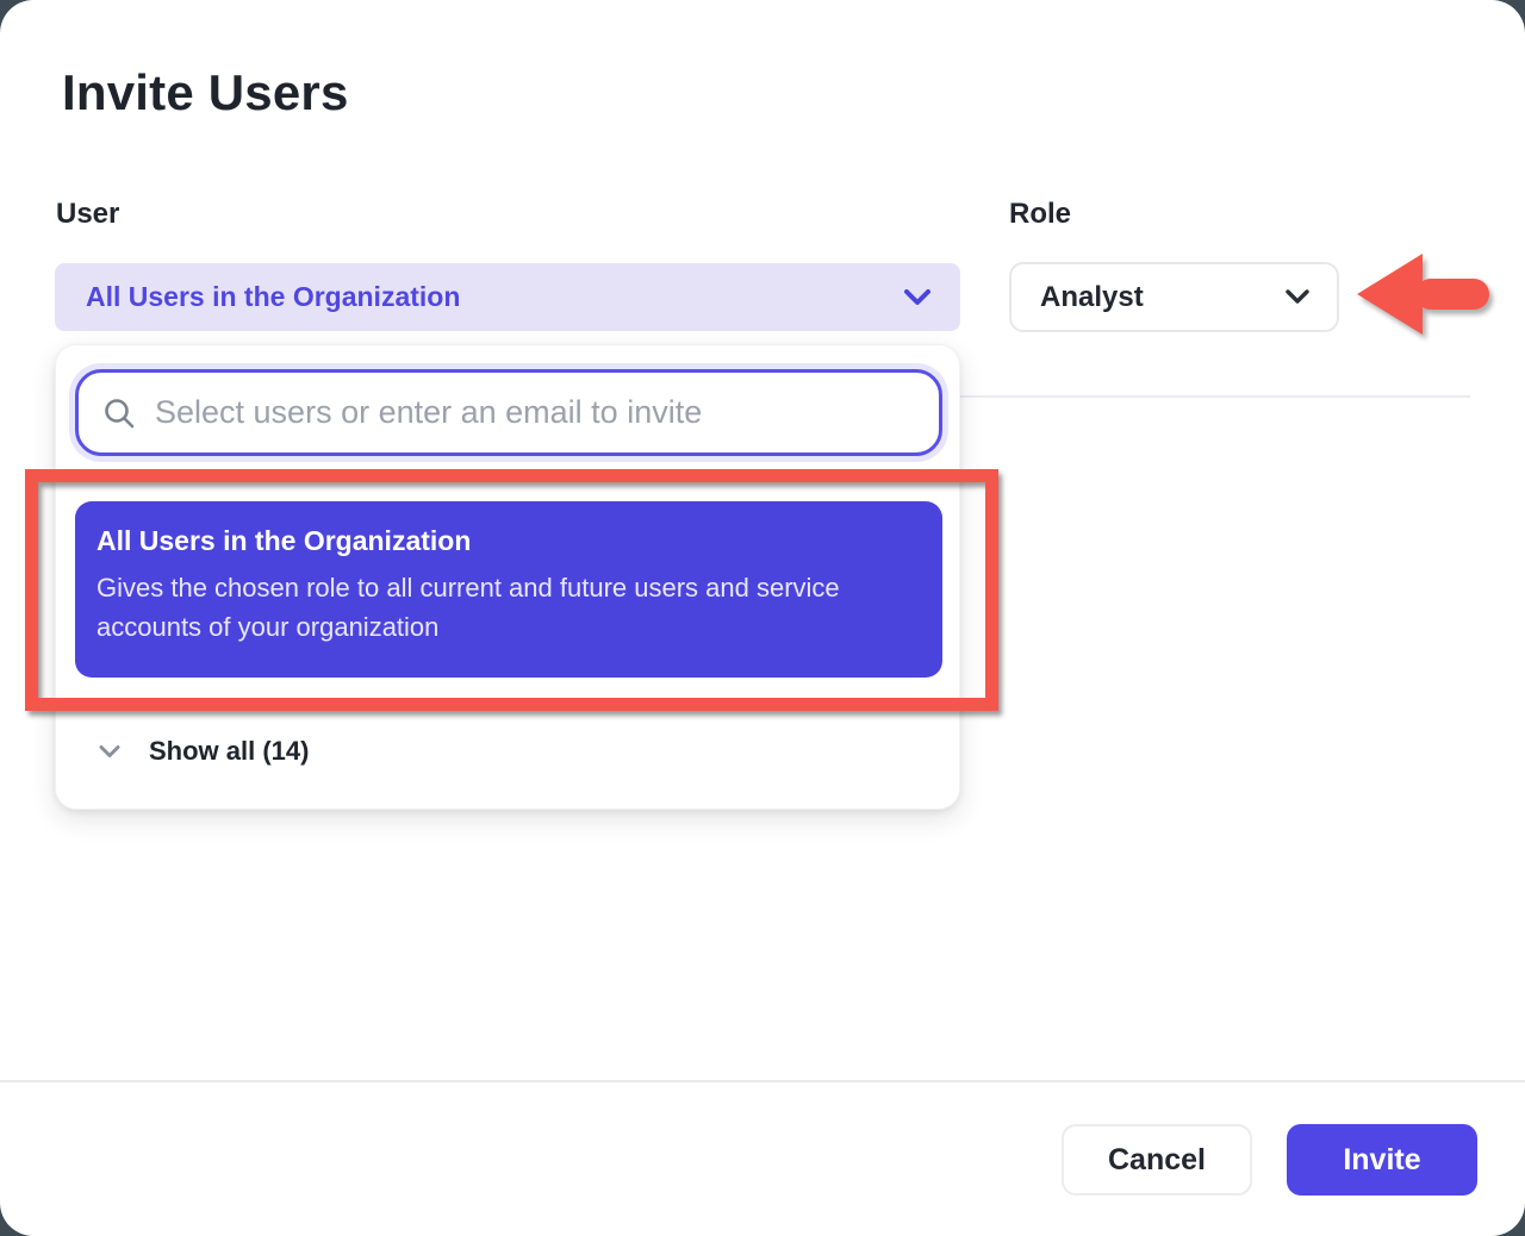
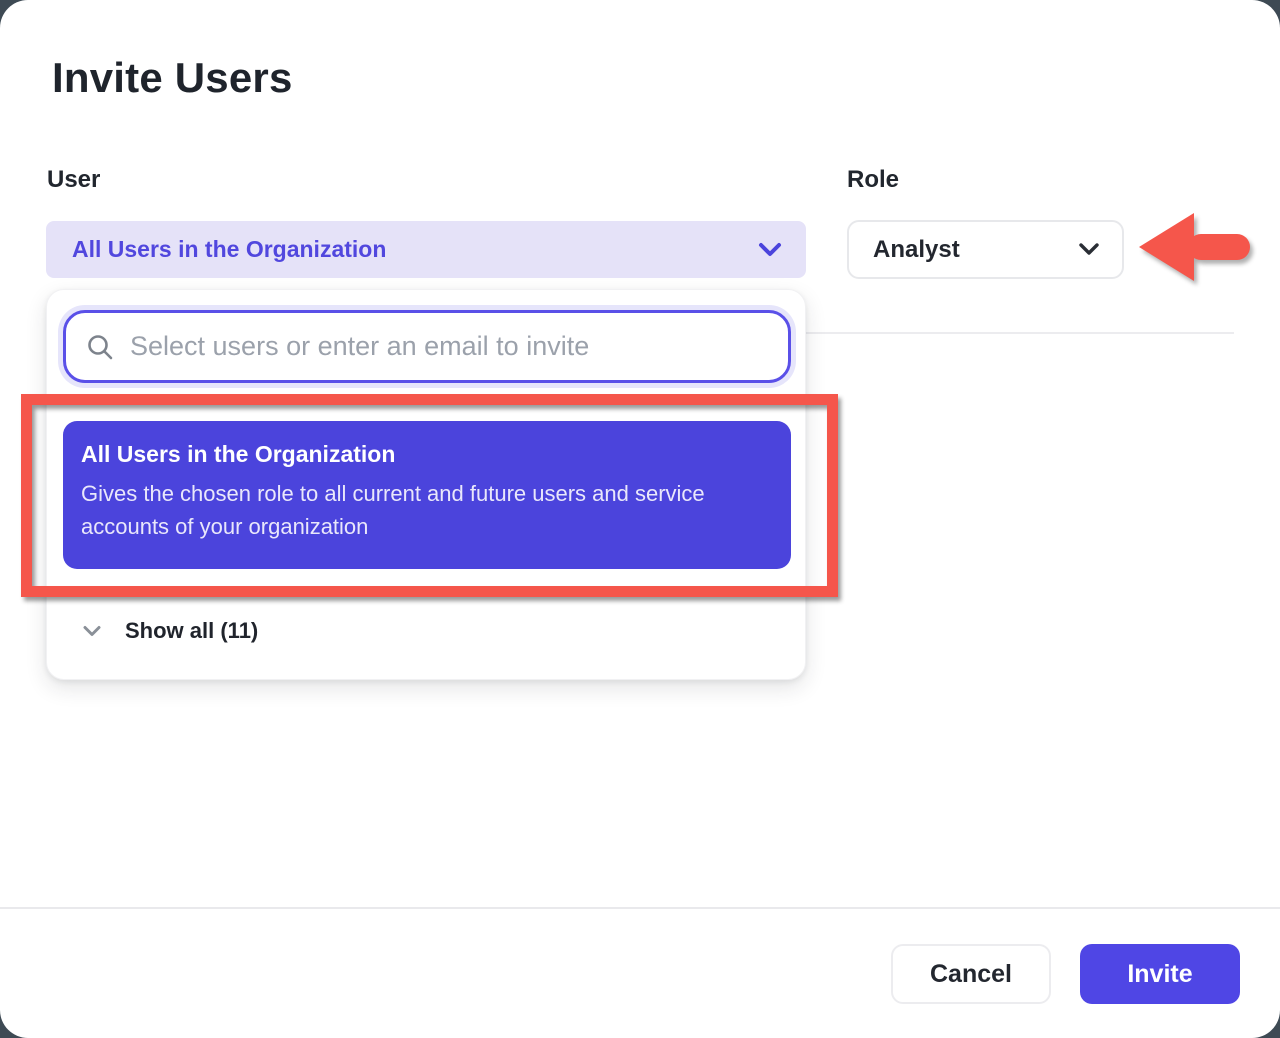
  Invite Users
  User
  Role
  All Users in the Organization
  Analyst
  Select users or enter an email to invite
  All Users in the Organization
  Gives the chosen role to all current and future users and service accounts of your organization
- Show all (14)
+ Show all (11)
  Cancel
  Invite
